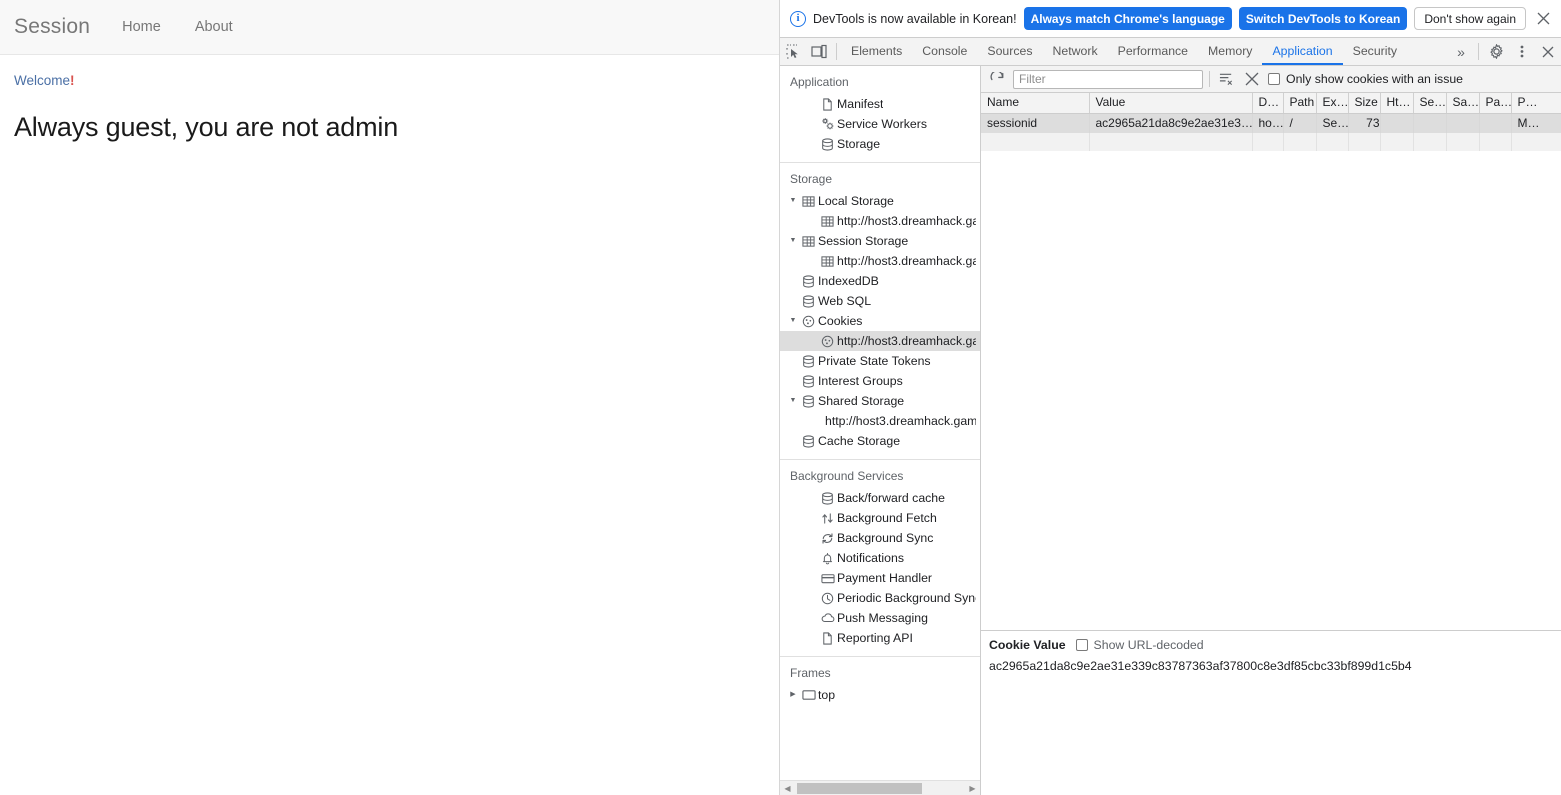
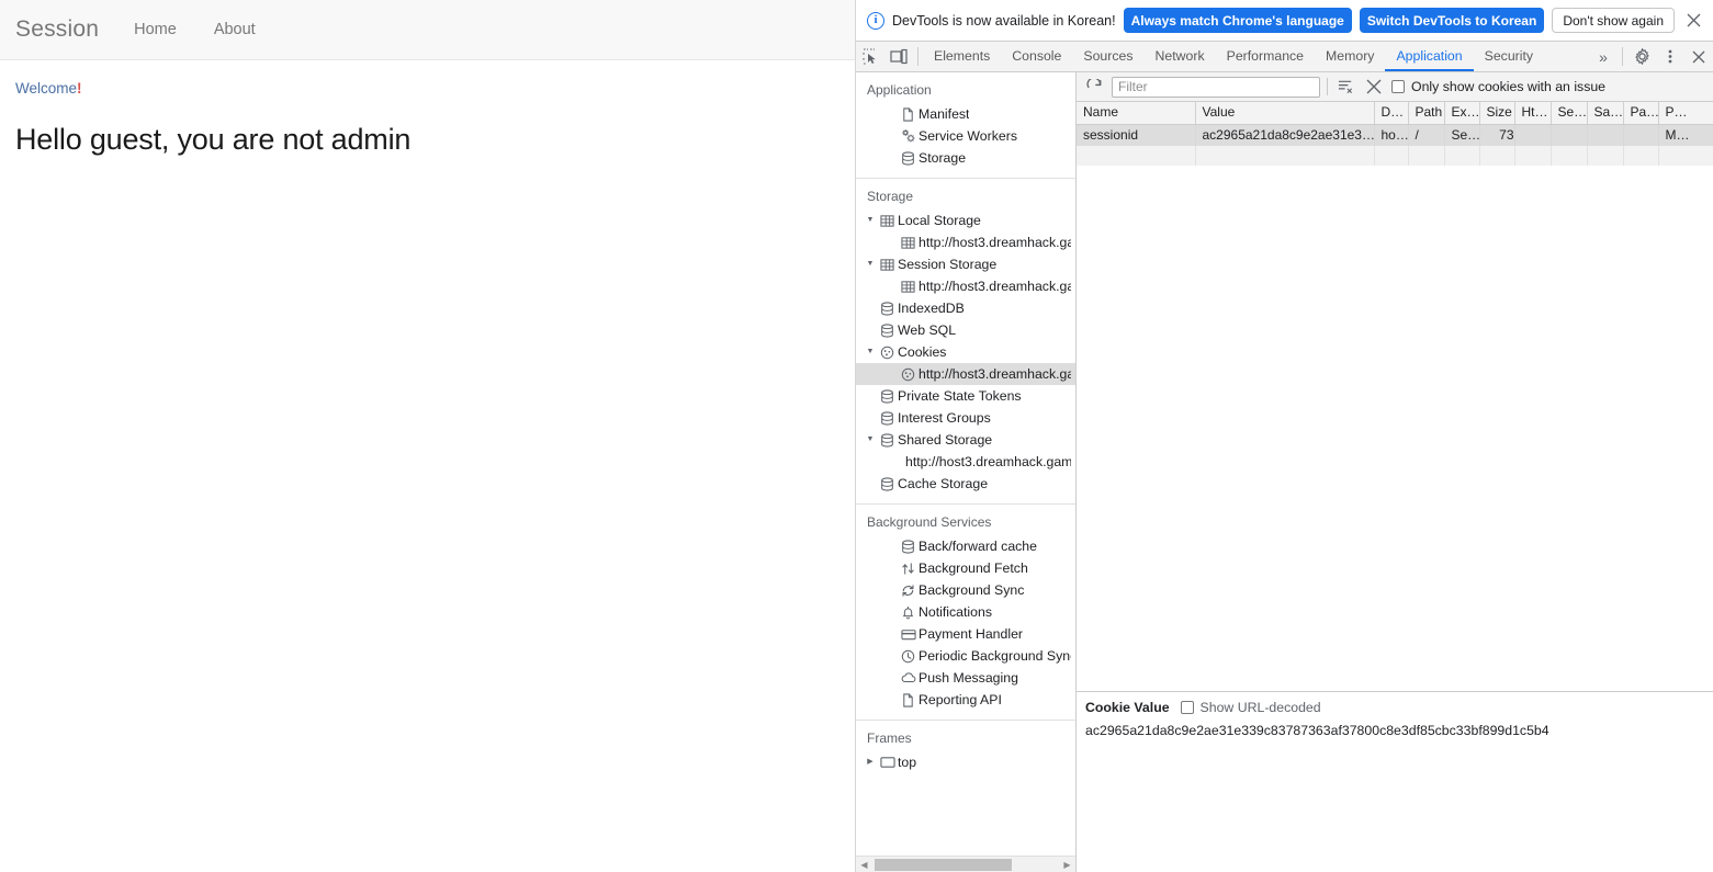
  Session
  Home
  About
  Welcome!
- Always guest, you are not admin
+ Hello guest, you are not admin
  i
  DevTools is now available in Korean!
  Always match Chrome's language
  Switch DevTools to Korean
  Don't show again
  Elements
  Console
  Sources
  Network
  Performance
  Memory
  Application
  Security
  »
  Application
  Manifest
  Service Workers
  Storage
  Storage
  Local Storage
  http://host3.dreamhack.ga
  Session Storage
  http://host3.dreamhack.ga
  IndexedDB
  Web SQL
  Cookies
  http://host3.dreamhack.ga
  Private State Tokens
  Interest Groups
  Shared Storage
  http://host3.dreamhack.gam
  Cache Storage
  Background Services
  Back/forward cache
  Background Fetch
  Background Sync
  Notifications
  Payment Handler
  Periodic Background Syn
  Push Messaging
  Reporting API
  Frames
  top
  ◀
  ▶
  Filter
  Only show cookies with an issue
  Name	Value	D…	Path	Ex…	Size	Ht…	Se…	Sa…	Pa…	P…
  sessionid	ac2965a21da8c9e2ae31e3…	ho…	/	Se…	73					M…
  Cookie Value
  Show URL-decoded
  ac2965a21da8c9e2ae31e339c83787363af37800c8e3df85cbc33bf899d1c5b4
